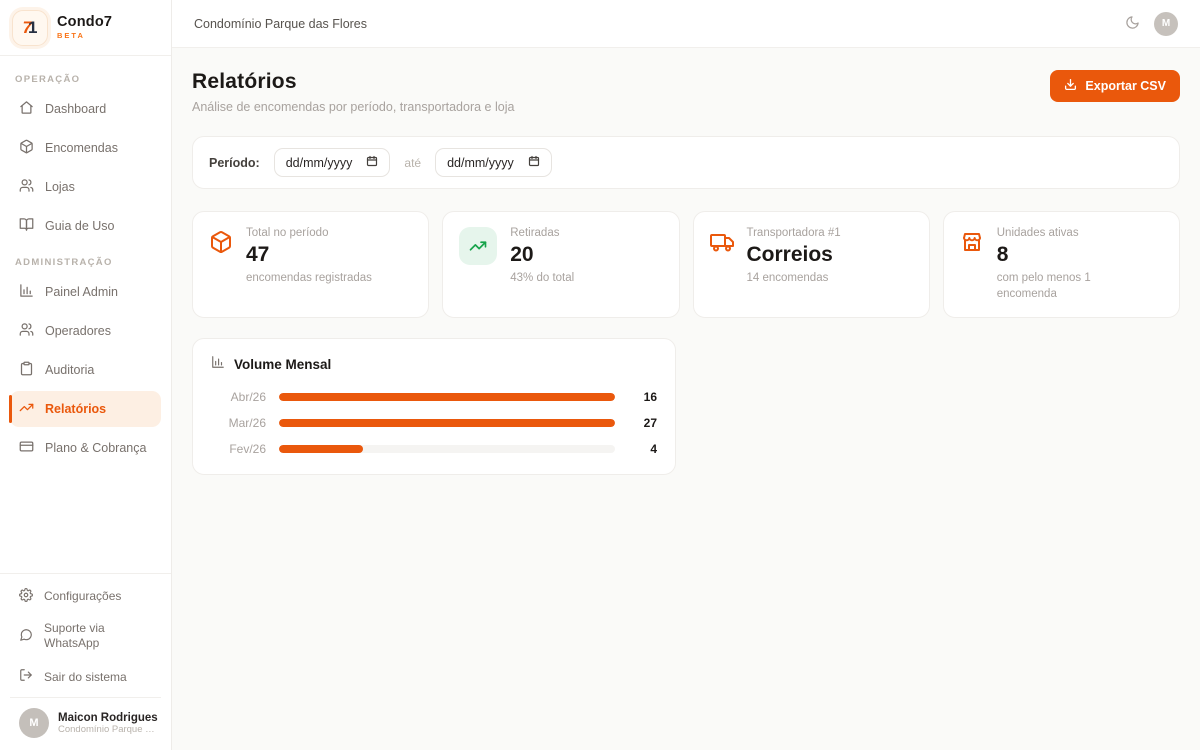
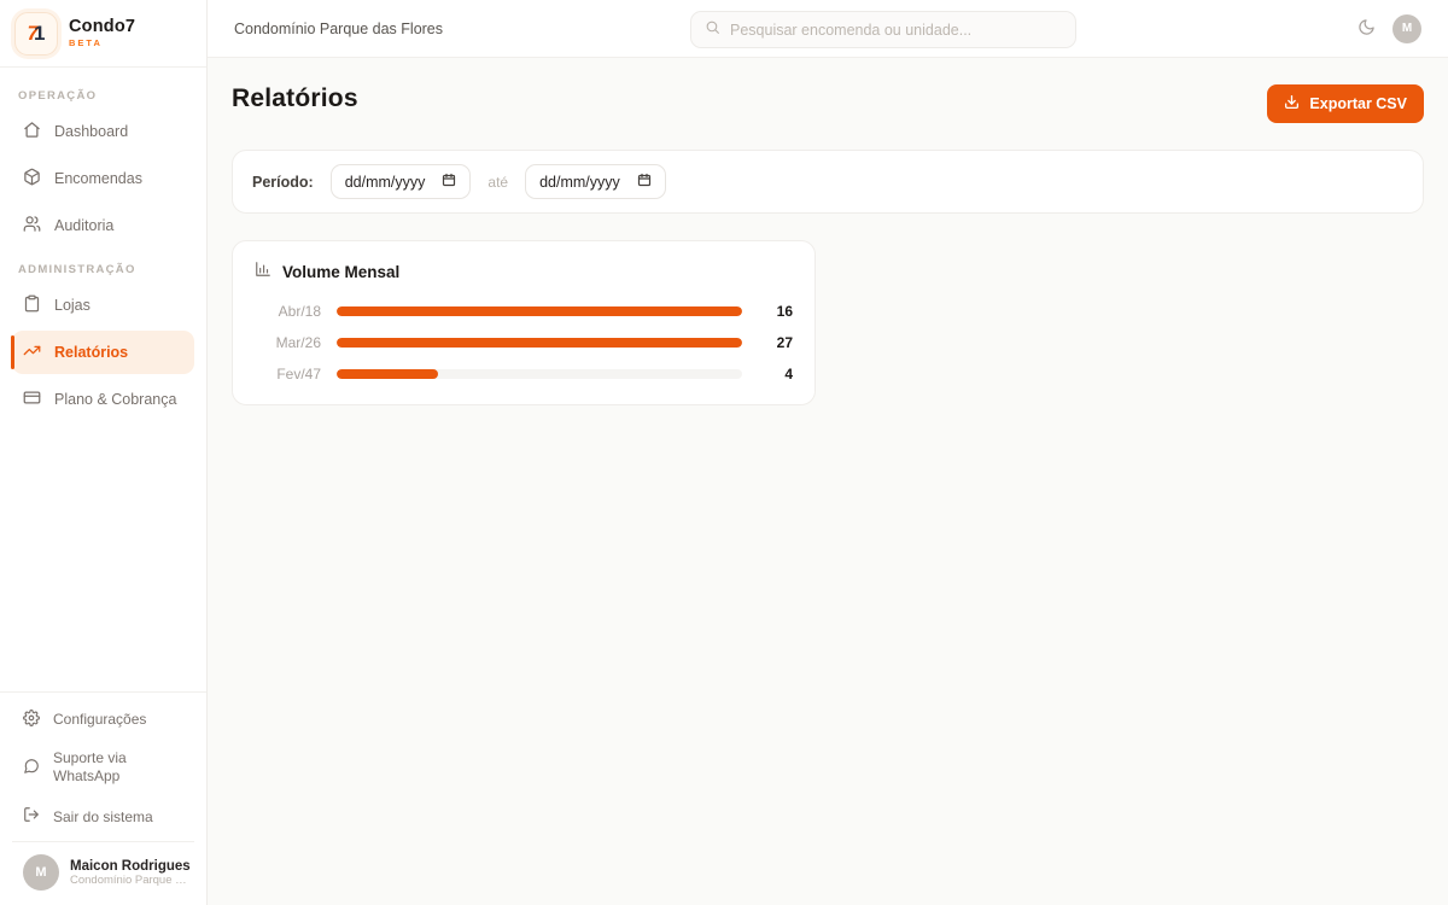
  7
  1
  Condo7
  BETA
  OPERAÇÃO
  Dashboard
  Encomendas
- Lojas
+ Auditoria
- Guia de Uso
  ADMINISTRAÇÃO
- Painel Admin
- Operadores
- Auditoria
+ Lojas
  Relatórios
  Plano & Cobrança
  Configurações
  Suporte via WhatsApp
  Sair do sistema
  M
  Maicon Rodrigues
  Condomínio Parque d...
  Condomínio Parque das Flores
+ Pesquisar encomenda ou unidade...
  M
  Relatórios
- Análise de encomendas por período, transportadora e loja
  Exportar CSV
  Período:
  dd/mm/yyyy
  até
  dd/mm/yyyy
- Total no período
- 47
- encomendas registradas
- Retiradas
- 20
- 43% do total
- Transportadora #1
- Correios
- 14 encomendas
- Unidades ativas
- 8
- com pelo menos 1 encomenda
  Volume Mensal
- Abr/26
+ Abr/18
  16
  Mar/26
  27
- Fev/26
+ Fev/47
  4
